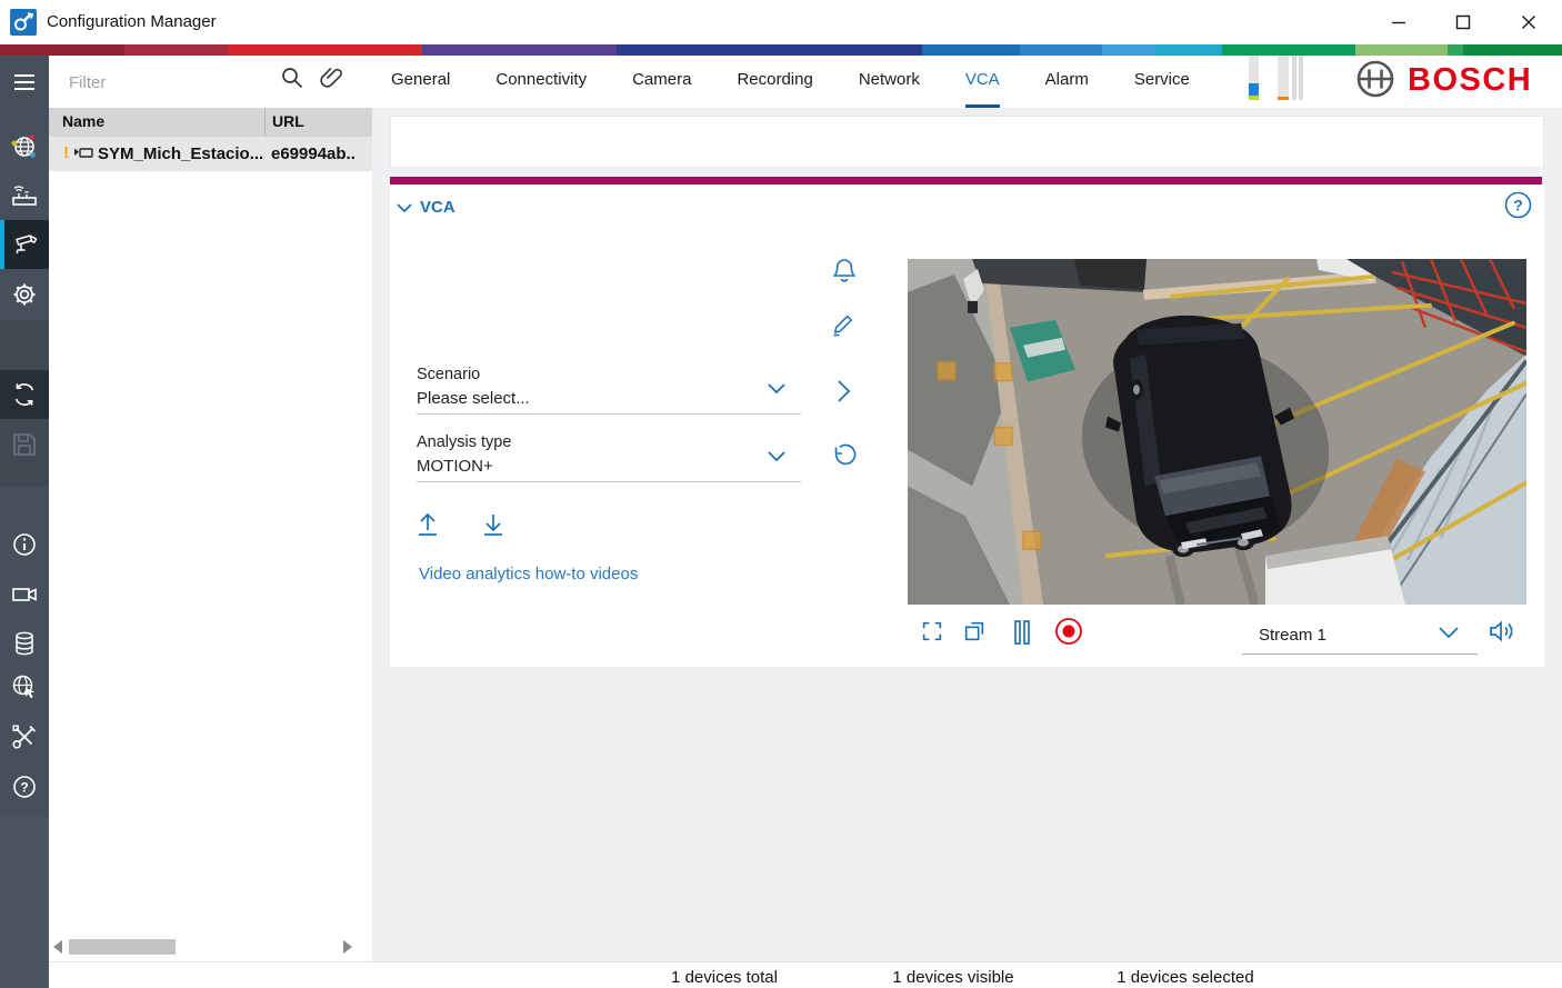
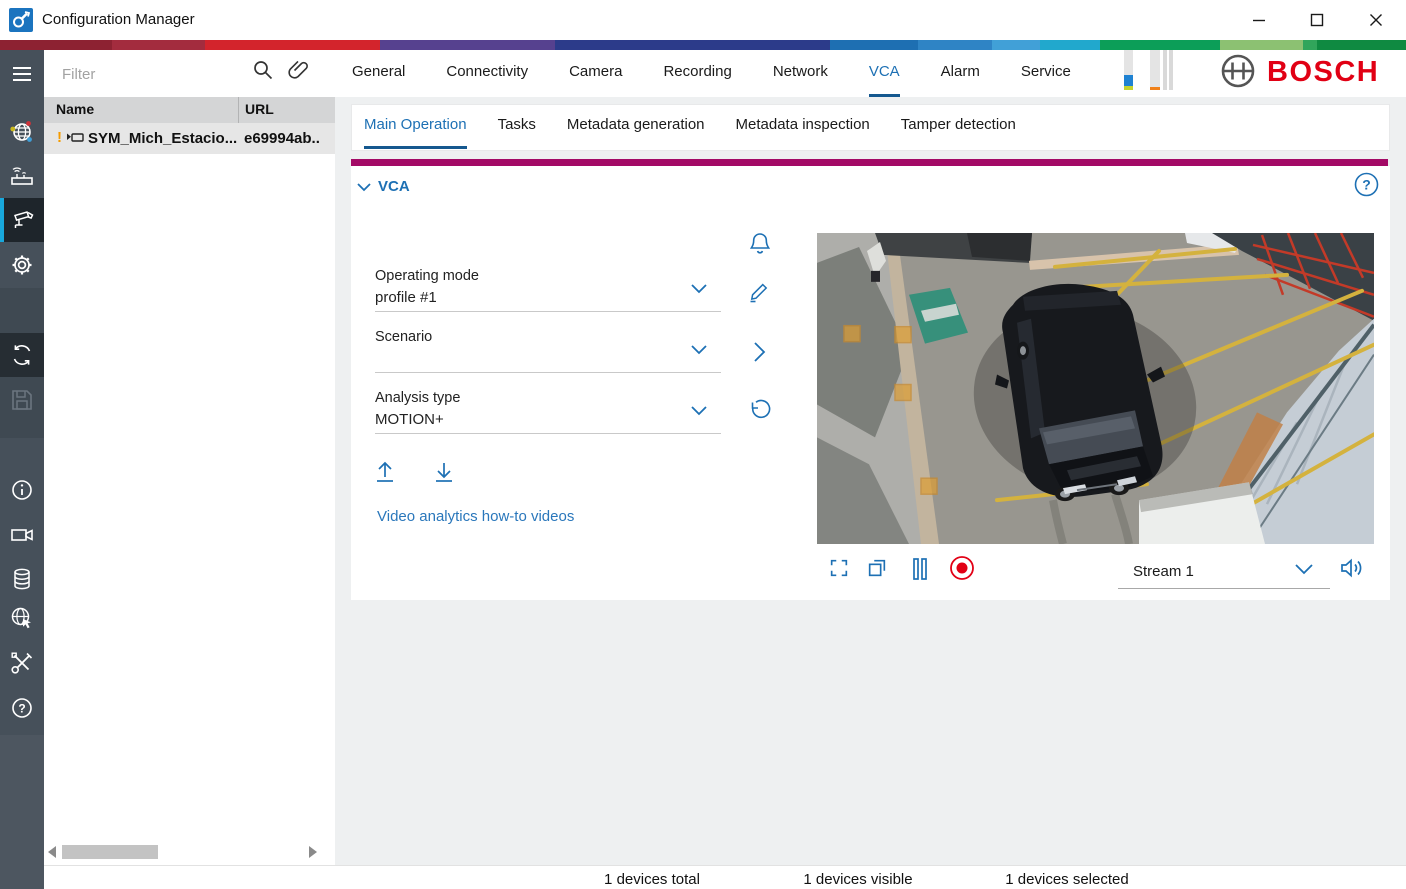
  Configuration Manager
  ?
  Filter
  Name
  URL
  !
  SYM_Mich_Estacio...
  e69994ab..
  General
  Connectivity
  Camera
  Recording
  Network
  VCA
  Alarm
  Service
  BOSCH
+ Main Operation
+ Tasks
+ Metadata generation
+ Metadata inspection
+ Tamper detection
  VCA
  ?
+ Operating mode
+ profile #1
  Scenario
- Please select...
  Analysis type
  MOTION+
  Video analytics how-to videos
  Stream 1
  1 devices total
  1 devices visible
  1 devices selected
